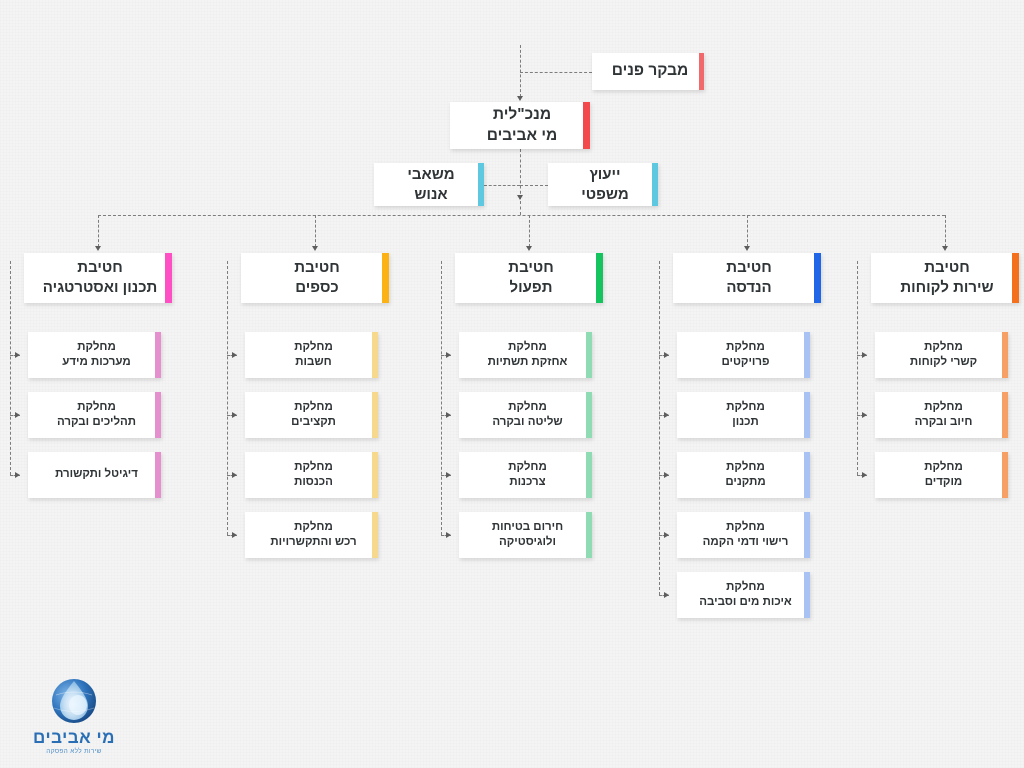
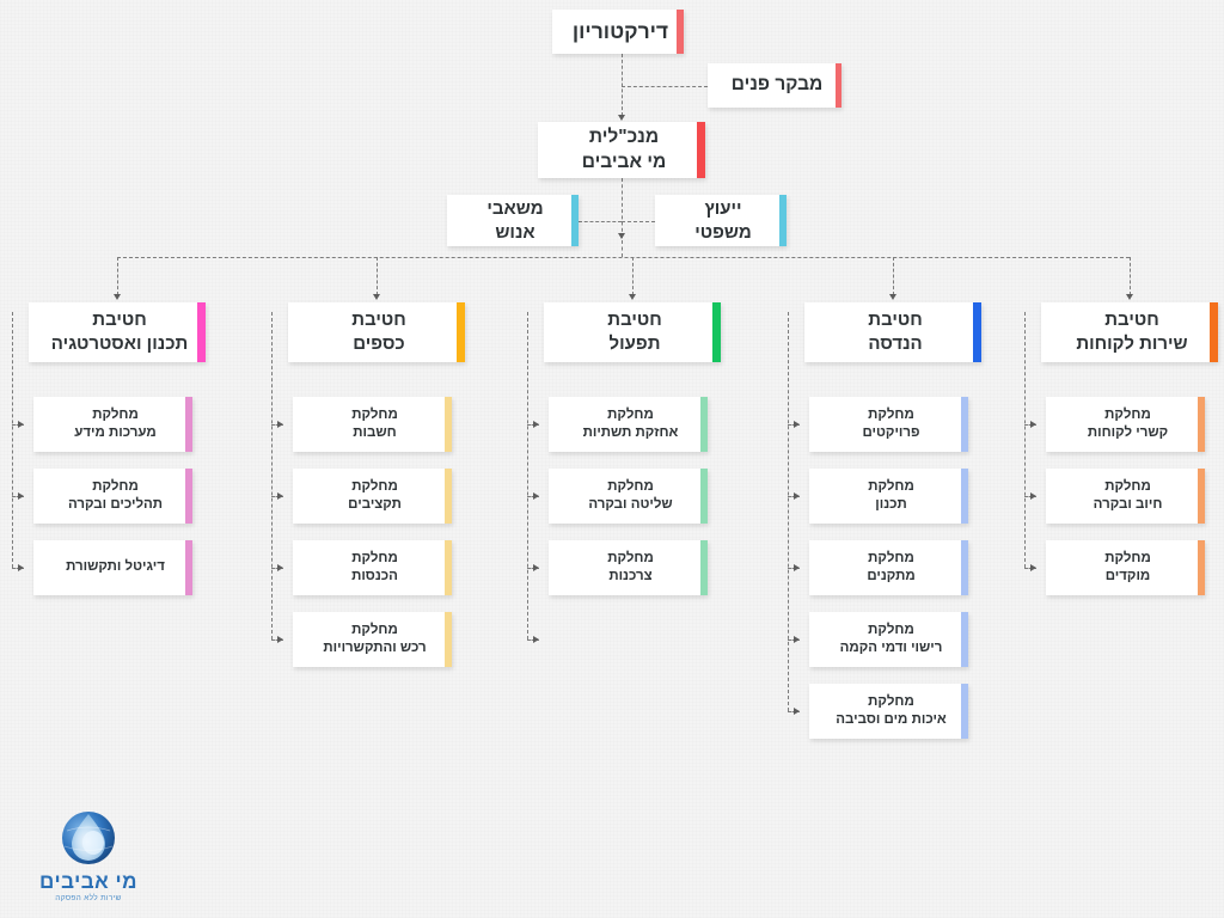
+ דירקטוריון
  מבקר פנים
  מנכ"לית
  מי אביבים
  משאבי
  אנוש
  ייעוץ
  משפטי
  חטיבת
  תכנון ואסטרטגיה
  מחלקת
  מערכות מידע
  מחלקת
  תהליכים ובקרה
  דיגיטל ותקשורת
  חטיבת
  כספים
  מחלקת
  חשבות
  מחלקת
  תקציבים
  מחלקת
  הכנסות
  מחלקת
  רכש והתקשרויות
  חטיבת
  תפעול
  מחלקת
  אחזקת תשתיות
  מחלקת
  שליטה ובקרה
  מחלקת
  צרכנות
- חירום בטיחות
- ולוגיסטיקה
  חטיבת
  הנדסה
  מחלקת
  פרויקטים
  מחלקת
  תכנון
  מחלקת
  מתקנים
  מחלקת
  רישוי ודמי הקמה
  מחלקת
  איכות מים וסביבה
  חטיבת
  שירות לקוחות
  מחלקת
  קשרי לקוחות
  מחלקת
  חיוב ובקרה
  מחלקת
  מוקדים
  מי אביבים
